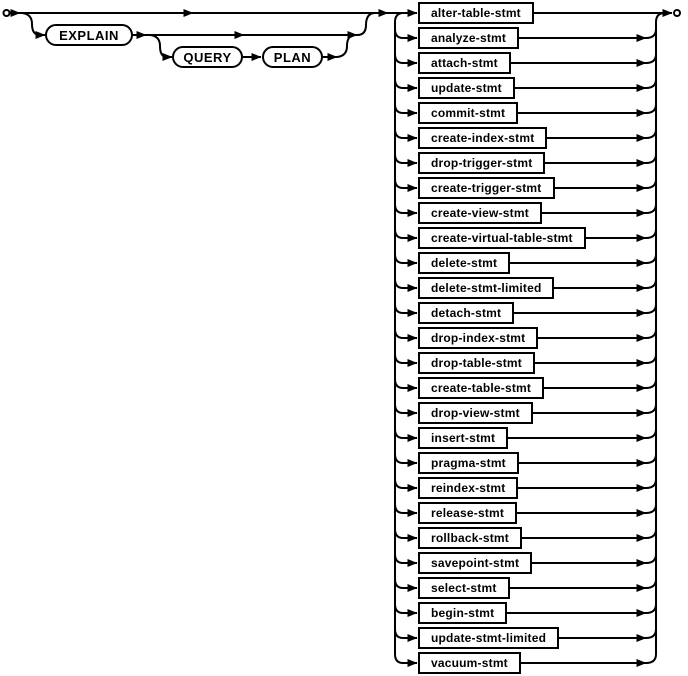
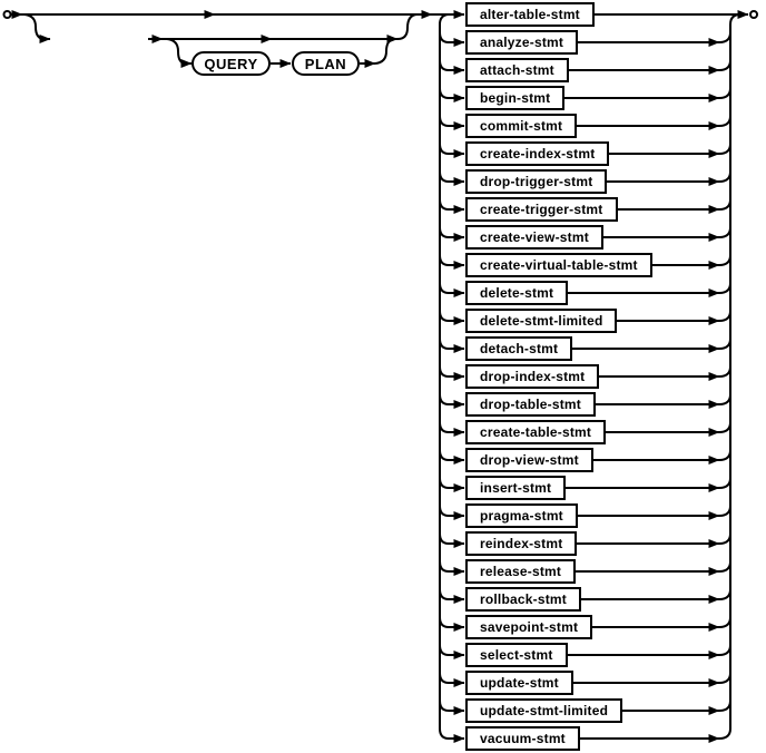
- EXPLAIN
  QUERY
  PLAN
  alter-table-stmt
  analyze-stmt
  attach-stmt
- update-stmt
+ begin-stmt
  commit-stmt
  create-index-stmt
  drop-trigger-stmt
  create-trigger-stmt
  create-view-stmt
  create-virtual-table-stmt
  delete-stmt
  delete-stmt-limited
  detach-stmt
  drop-index-stmt
  drop-table-stmt
  create-table-stmt
  drop-view-stmt
  insert-stmt
  pragma-stmt
  reindex-stmt
  release-stmt
  rollback-stmt
  savepoint-stmt
  select-stmt
- begin-stmt
+ update-stmt
  update-stmt-limited
  vacuum-stmt
